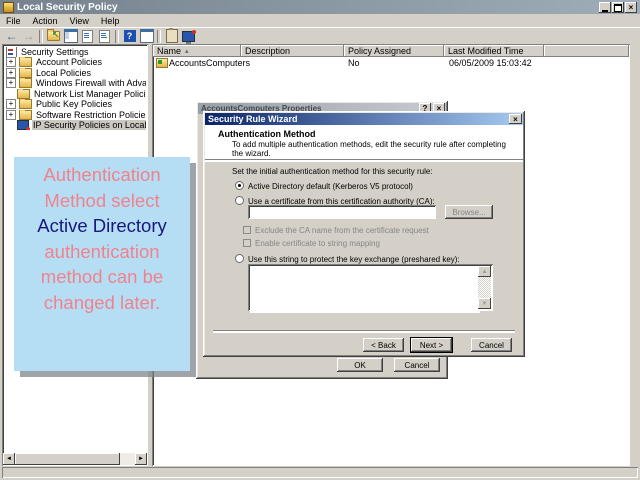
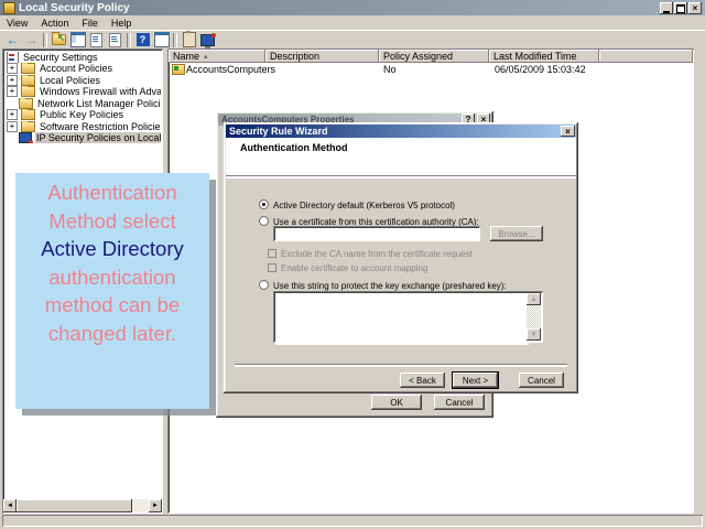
  Local Security Policy
  ×
- File
+ View
  Action
- View
+ File
  Help
  ←
  →
  ↖
  →
  ?
  Security Settings
  +
  Account Policies
  +
  Local Policies
  +
  Network List Manager Polici
  +
  Public Key Policies
  +
  Software Restriction Policie
  IP Security Policies on Local
  Name
  Description
  Policy Assigned
  Last Modified Time
  AccountsComputers
  No
  06/05/2009 15:03:42
  Authentication
  Method select
  Active Directory
  authentication
  method can be
  changed later.
  AccountsComputers Properties
  ?
  ×
  OK
  Cancel
  Security Rule Wizard
  ×
  Authentication Method
- To add multiple authentication methods, edit the security rule after completing the wizard.
- Set the initial authentication method for this security rule:
  Active Directory default (Kerberos V5 protocol)
  Use a certificate from this certification authority (CA):
  Browse...
  Exclude the CA name from the certificate request
- Enable certificate to string mapping
+ Enable certificate to account mapping
  Use this string to protect the key exchange (preshared key):
  < Back
  Next >
  Cancel
